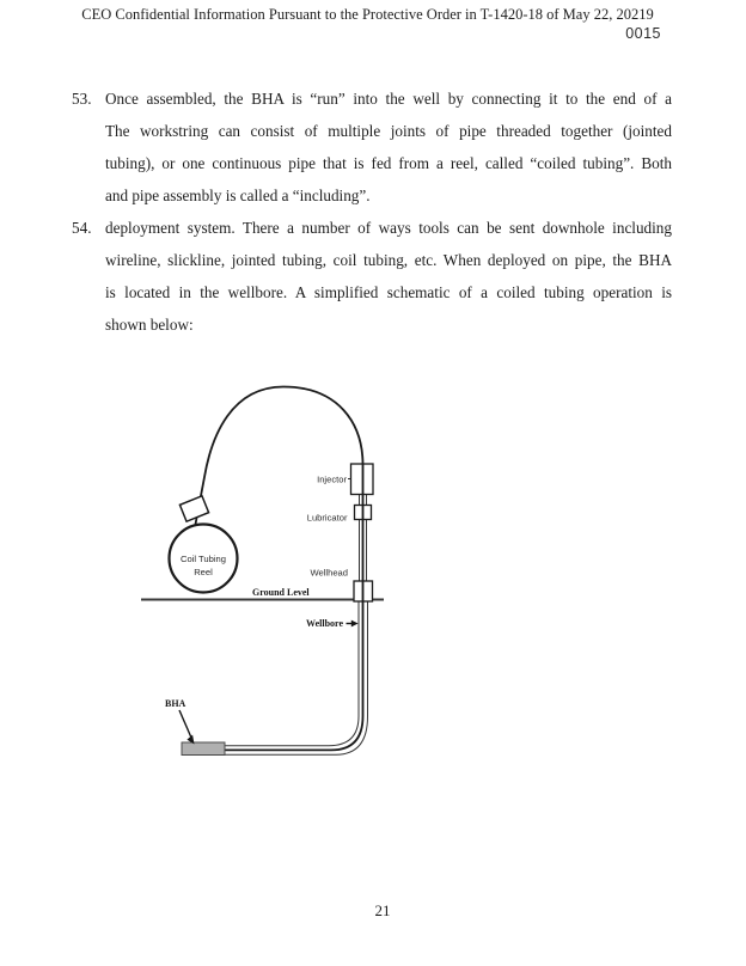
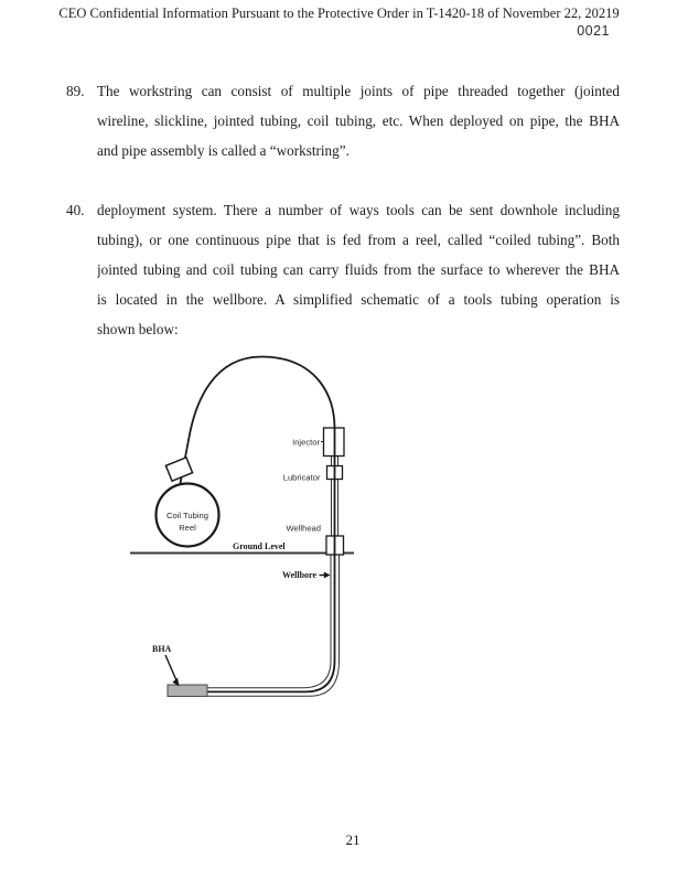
- CEO Confidential Information Pursuant to the Protective Order in T-1420-18 of May 22, 20219
+ CEO Confidential Information Pursuant to the Protective Order in T-1420-18 of November 22, 20219
- 0015
+ 0021
- 53.
+ 89.
- Once assembled, the BHA is “run” into the well by connecting it to the end of a
  The workstring can consist of multiple joints of pipe threaded together (jointed
- tubing), or one continuous pipe that is fed from a reel, called “coiled tubing”. Both
+ wireline, slickline, jointed tubing, coil tubing, etc. When deployed on pipe, the BHA
- and pipe assembly is called a “including”.
+ and pipe assembly is called a “workstring”.
- 54.
+ 40.
  deployment system. There a number of ways tools can be sent downhole including
- wireline, slickline, jointed tubing, coil tubing, etc. When deployed on pipe, the BHA
+ tubing), or one continuous pipe that is fed from a reel, called “coiled tubing”. Both
+ jointed tubing and coil tubing can carry fluids from the surface to wherever the BHA
- is located in the wellbore. A simplified schematic of a coiled tubing operation is
+ is located in the wellbore. A simplified schematic of a tools tubing operation is
  shown below:
  Coil Tubing
  Reel
  Ground Level
  Injector
  Lubricator
  Wellhead
  Wellbore
  BHA
  21
